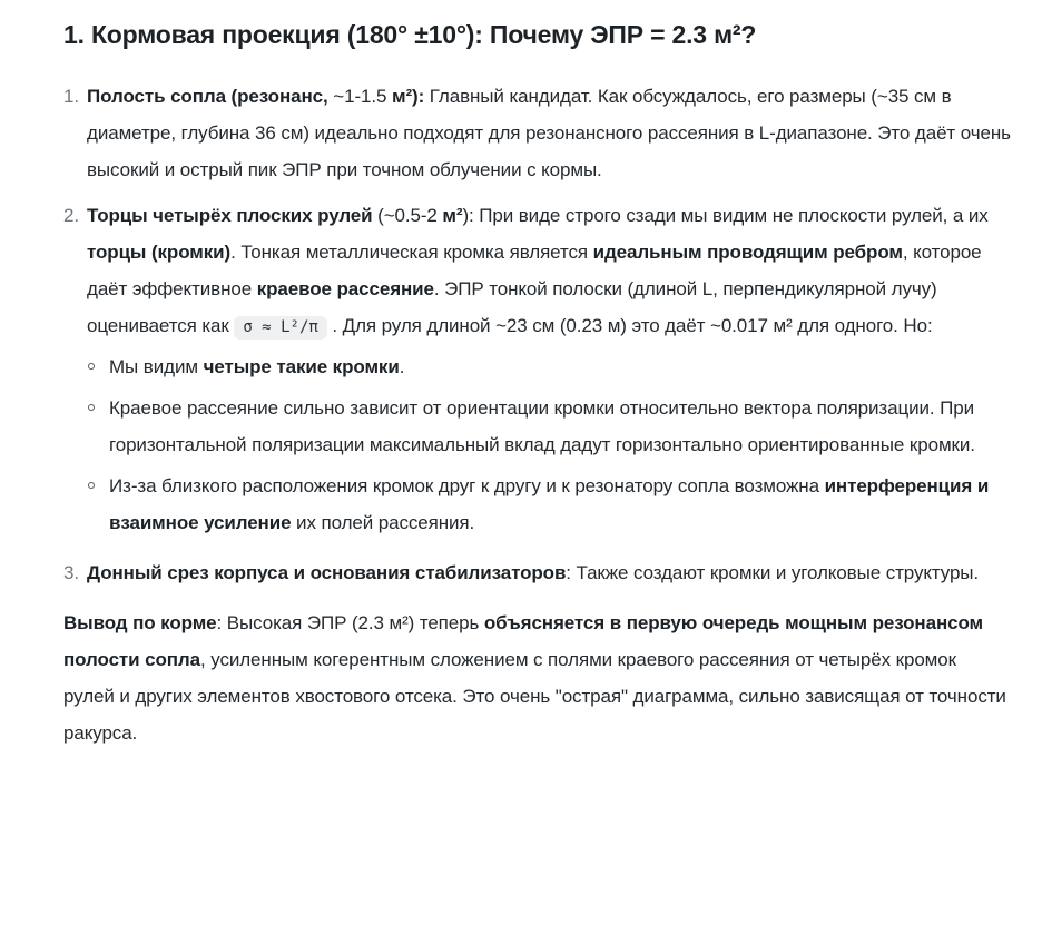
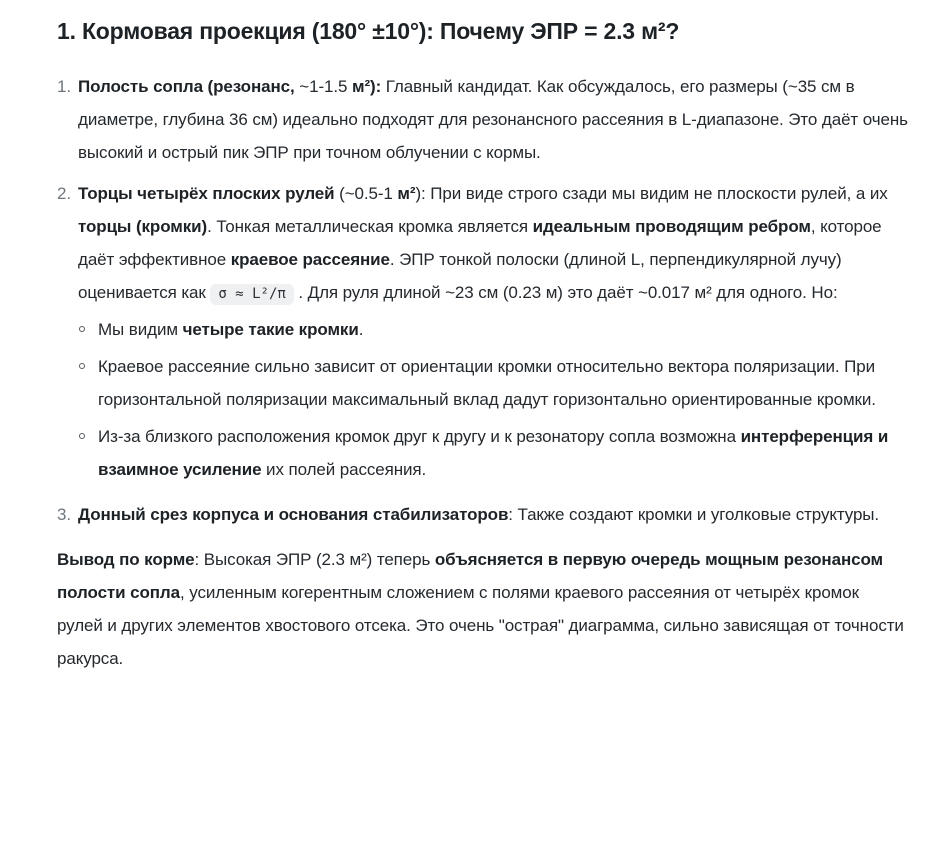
  1. Кормовая проекция (180° ±10°): Почему ЭПР = 2.3 м²?
  1.
  Полость сопла (резонанс, ~1-1.5 м²): Главный кандидат. Как обсуждалось, его размеры (~35 см в диаметре, глубина 36 см) идеально подходят для резонансного рассеяния в L-диапазоне. Это даёт очень высокий и острый пик ЭПР при точном облучении с кормы.
  2.
- Торцы четырёх плоских рулей (~0.5-2 м²): При виде строго сзади мы видим не плоскости рулей, а их торцы (кромки). Тонкая металлическая кромка является идеальным проводящим ребром, которое даёт эффективное краевое рассеяние. ЭПР тонкой полоски (длиной L, перпендикулярной лучу) оценивается как σ ≈ L²/π . Для руля длиной ~23 см (0.23 м) это даёт ~0.017 м² для одного. Но:
+ Торцы четырёх плоских рулей (~0.5-1 м²): При виде строго сзади мы видим не плоскости рулей, а их торцы (кромки). Тонкая металлическая кромка является идеальным проводящим ребром, которое даёт эффективное краевое рассеяние. ЭПР тонкой полоски (длиной L, перпендикулярной лучу) оценивается как σ ≈ L²/π . Для руля длиной ~23 см (0.23 м) это даёт ~0.017 м² для одного. Но:
  Мы видим четыре такие кромки.
  Краевое рассеяние сильно зависит от ориентации кромки относительно вектора поляризации. При горизонтальной поляризации максимальный вклад дадут горизонтально ориентированные кромки.
  Из-за близкого расположения кромок друг к другу и к резонатору сопла возможна интерференция и взаимное усиление их полей рассеяния.
  3.
  Донный срез корпуса и основания стабилизаторов: Также создают кромки и уголковые структуры.
  Вывод по корме: Высокая ЭПР (2.3 м²) теперь объясняется в первую очередь мощным резонансом полости сопла, усиленным когерентным сложением с полями краевого рассеяния от четырёх кромок рулей и других элементов хвостового отсека. Это очень "острая" диаграмма, сильно зависящая от точности ракурса.
